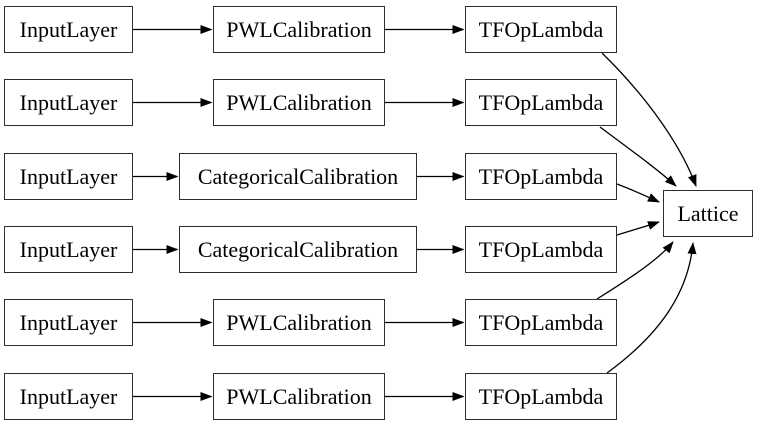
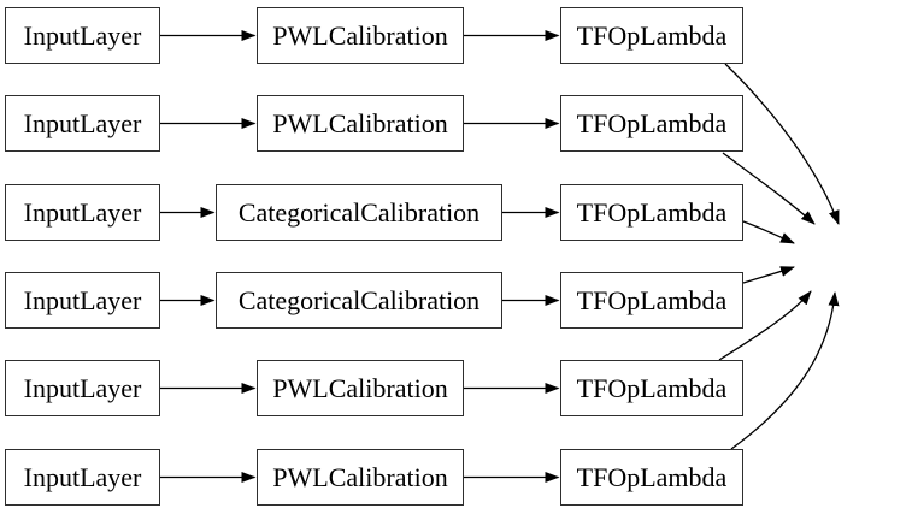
  InputLayer
  PWLCalibration
  TFOpLambda
  InputLayer
  PWLCalibration
  TFOpLambda
  InputLayer
  CategoricalCalibration
  TFOpLambda
  InputLayer
  CategoricalCalibration
  TFOpLambda
  InputLayer
  PWLCalibration
  TFOpLambda
  InputLayer
  PWLCalibration
  TFOpLambda
- Lattice
